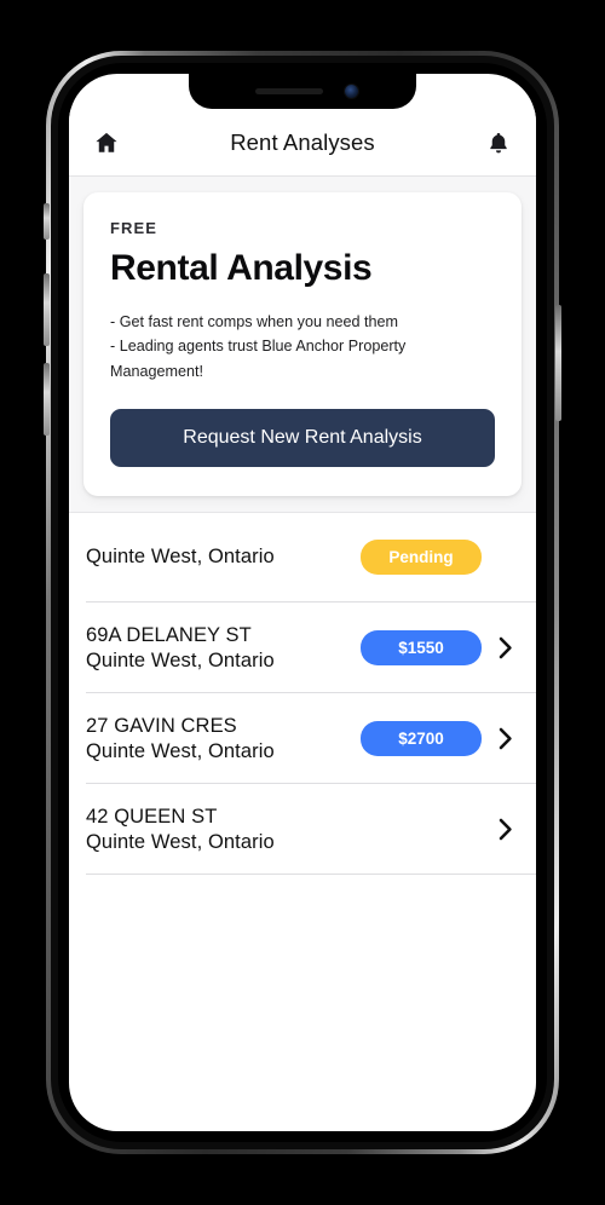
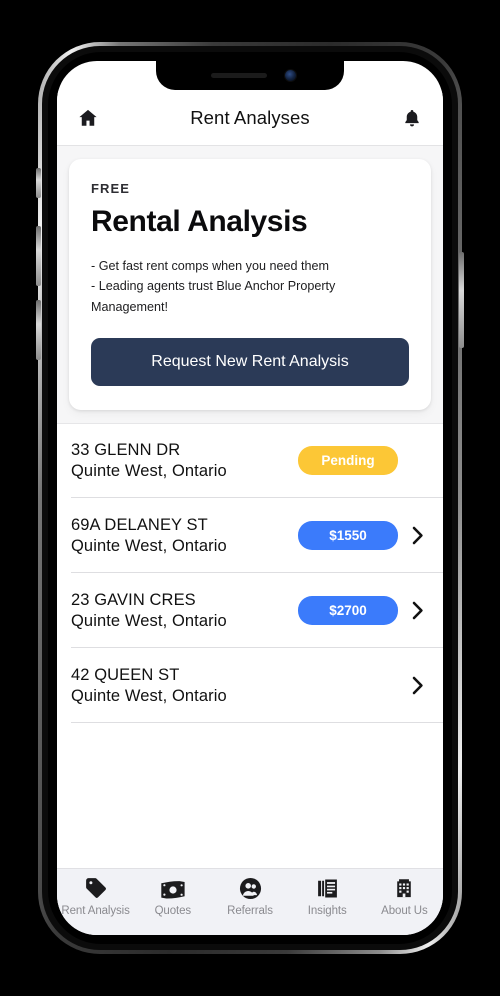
  Rent Analyses
  FREE
  Rental Analysis
  - Get fast rent comps when you need them
  - Leading agents trust Blue Anchor Property Management!
  Request New Rent Analysis
+ 33 GLENN DR
  Quinte West, Ontario
  Pending
  69A DELANEY ST
  Quinte West, Ontario
  $1550
- 27 GAVIN CRES
+ 23 GAVIN CRES
  Quinte West, Ontario
  $2700
  42 QUEEN ST
  Quinte West, Ontario
+ Rent Analysis
+ Quotes
+ Referrals
+ Insights
+ About Us
